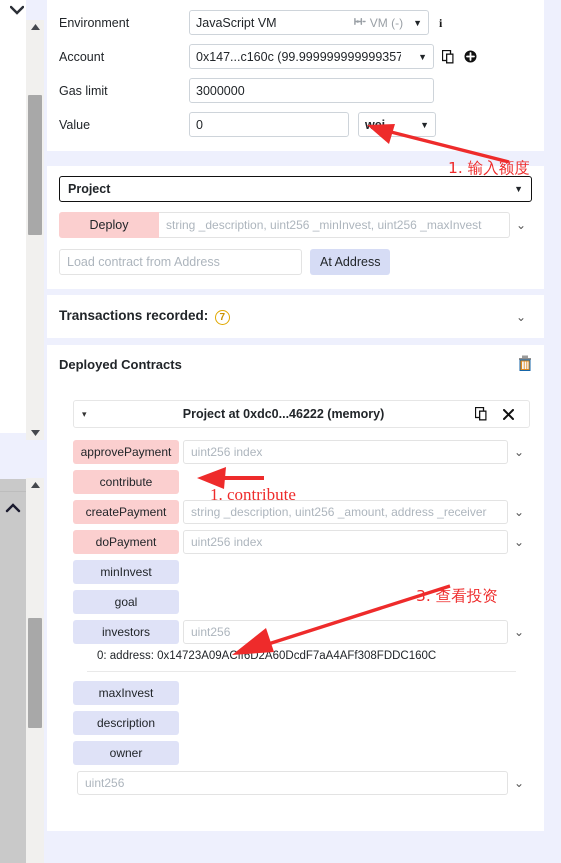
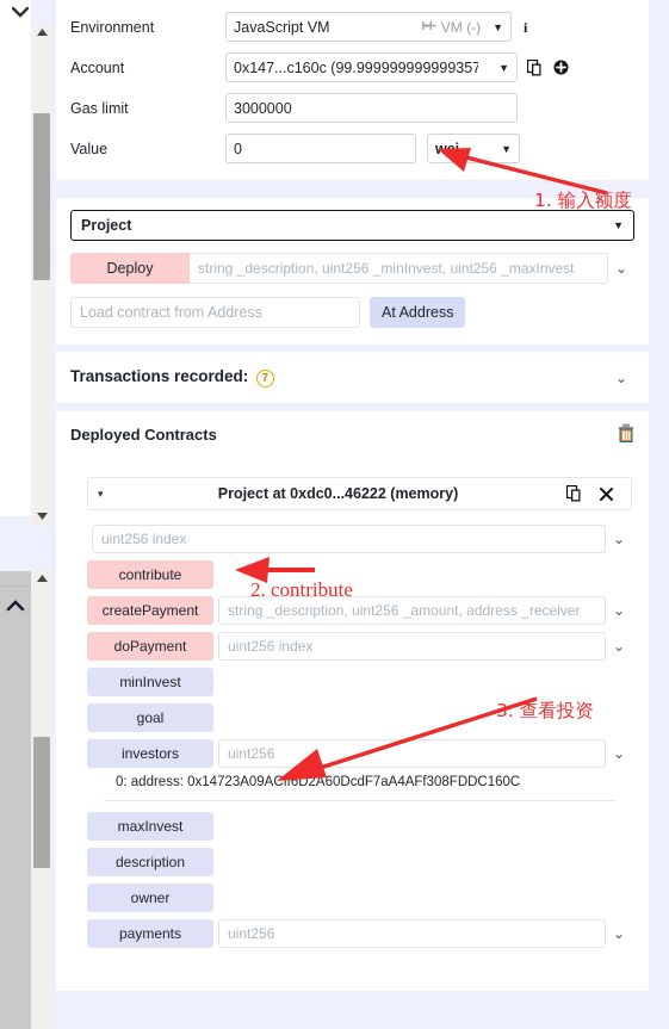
  Environment
  JavaScript VM
  VM (-)
  ▼
  i
  Account
  0x147...c160c (99.999999999999357
  ▼
  Gas limit
  3000000
  Value
  0
  ▼
  Project
  ▼
  Deploy
  string _description, uint256 _minInvest, uint256 _maxInvest
  ⌄
  Load contract from Address
  At Address
  Transactions recorded: 7
  ⌄
  Deployed Contracts
  ▾
  Project at 0xdc0...46222 (memory)
- approvePayment
  uint256 index
  ⌄
  contribute
  createPayment
  string _description, uint256 _amount, address _receiver
  ⌄
  doPayment
  uint256 index
  ⌄
  minInvest
  goal
  investors
  uint256
  ⌄
  0: address: 0x14723A09ACff6D2A60DcdF7aA4AFf308FDDC160C
  maxInvest
  description
  owner
+ payments
  uint256
  ⌄
  1. 输入额度
- 1. contribute
+ 2. contribute
  3. 查看投资
